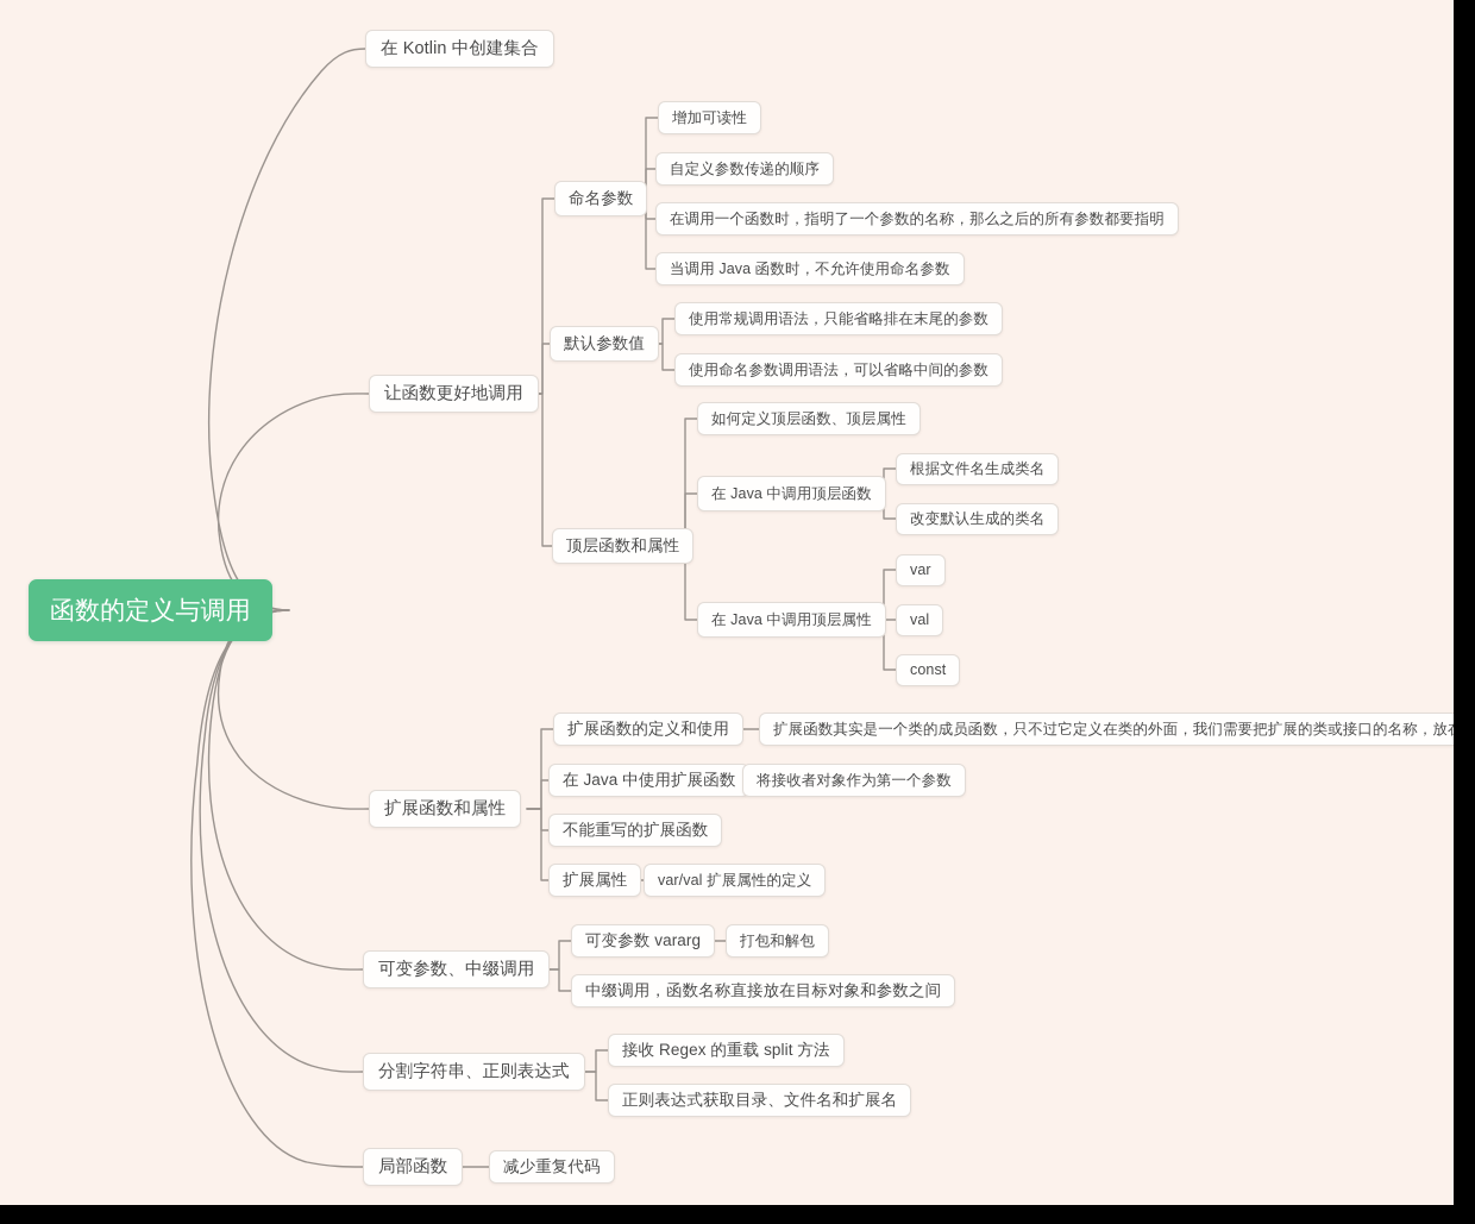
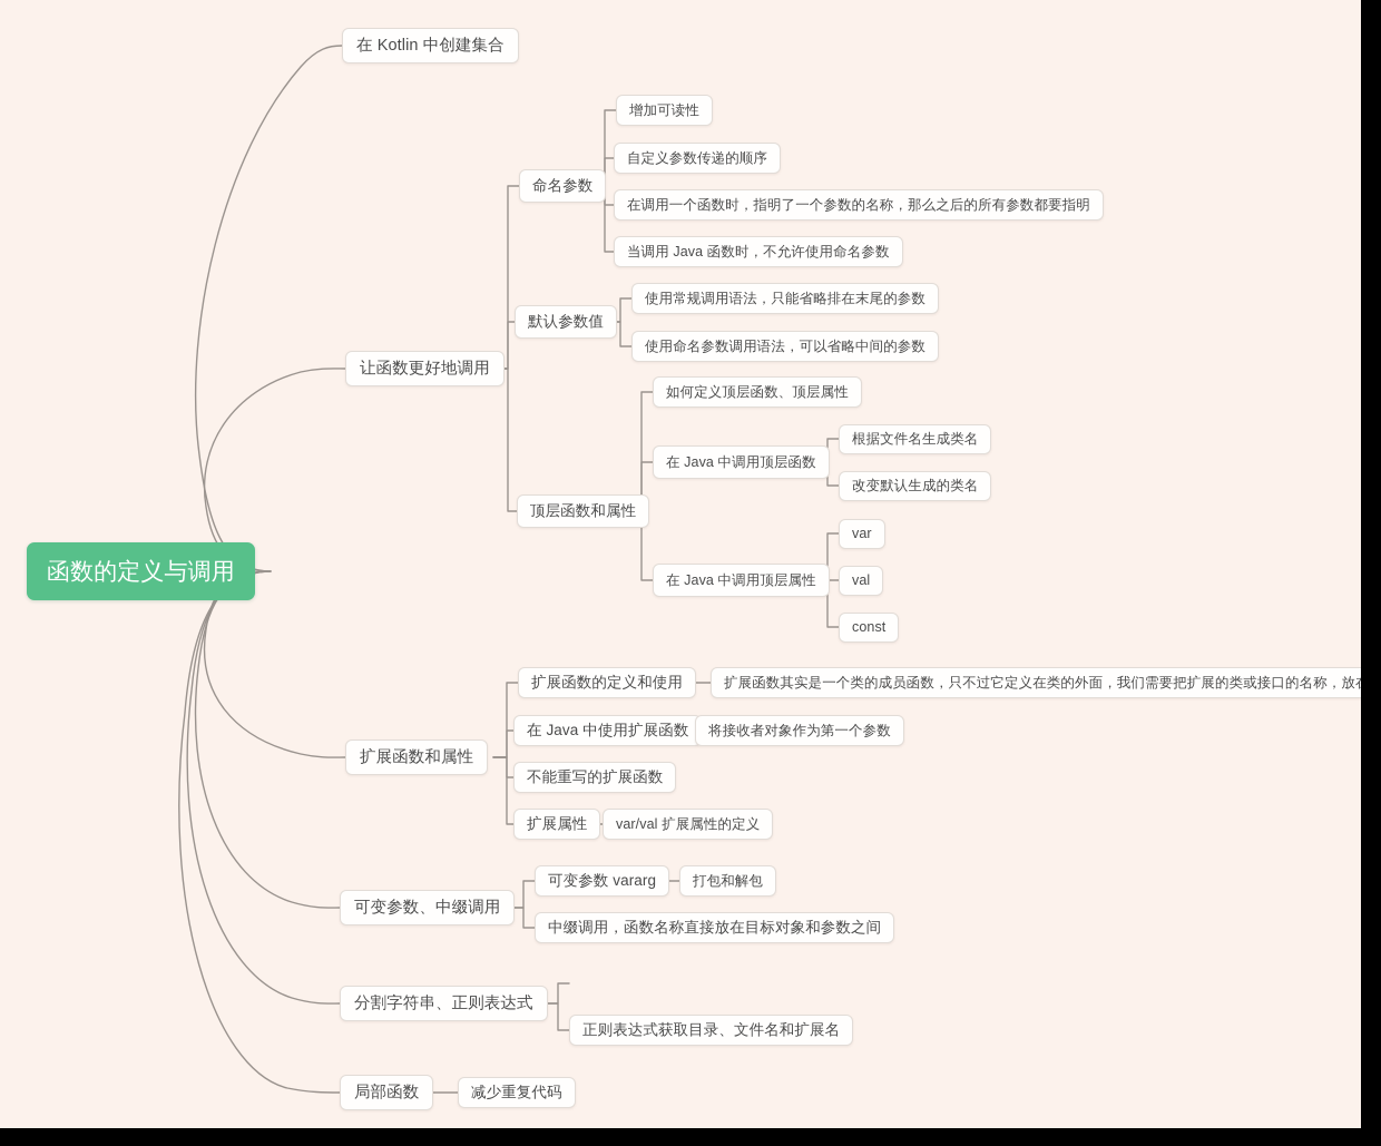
  函数的定义与调用
  在 Kotlin 中创建集合
  让函数更好地调用
  扩展函数和属性
  可变参数、中缀调用
  分割字符串、正则表达式
  局部函数
  命名参数
  默认参数值
  顶层函数和属性
  增加可读性
  自定义参数传递的顺序
  在调用一个函数时，指明了一个参数的名称，那么之后的所有参数都要指明
  当调用 Java 函数时，不允许使用命名参数
  使用常规调用语法，只能省略排在末尾的参数
  使用命名参数调用语法，可以省略中间的参数
  如何定义顶层函数、顶层属性
  在 Java 中调用顶层函数
  在 Java 中调用顶层属性
  根据文件名生成类名
  改变默认生成的类名
  var
  val
  const
  扩展函数的定义和使用
  在 Java 中使用扩展函数
  不能重写的扩展函数
  扩展属性
  扩展函数其实是一个类的成员函数，只不过它定义在类的外面，我们需要把扩展的类或接口的名称，放
  将接收者对象作为第一个参数
  var/val 扩展属性的定义
  可变参数 vararg
  打包和解包
  中缀调用，函数名称直接放在目标对象和参数之间
- 接收 Regex 的重载 split 方法
  正则表达式获取目录、文件名和扩展名
  减少重复代码
